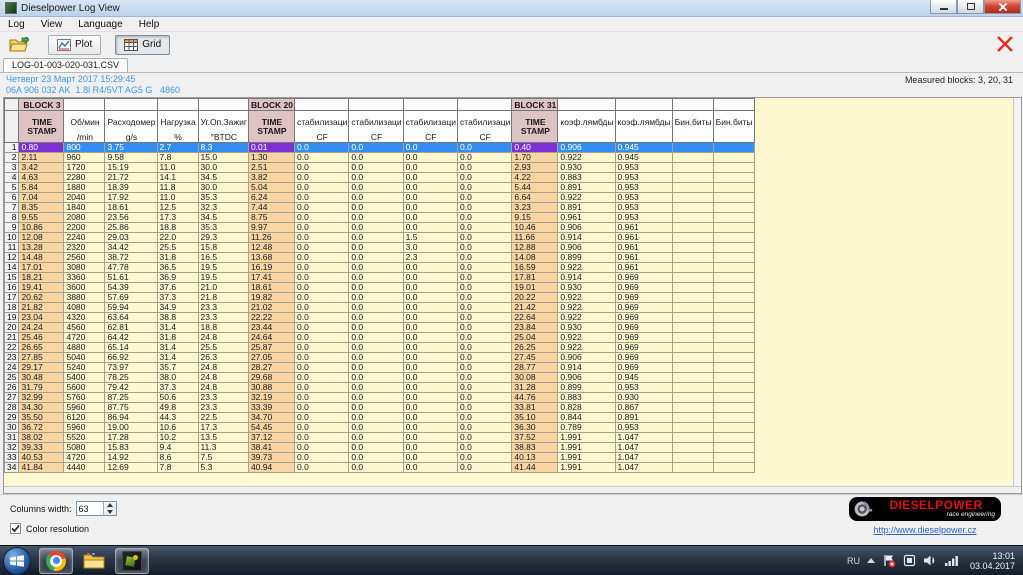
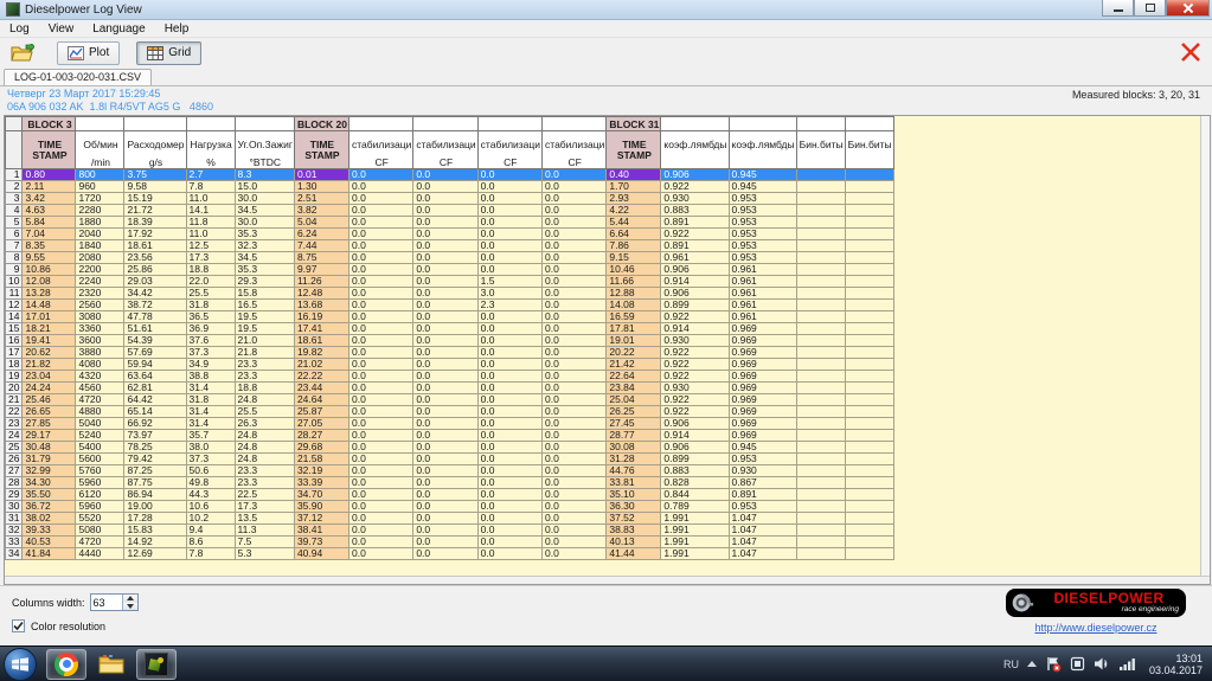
  Dieselpower Log View
  Log
  View
  Language
  Help
  Plot
  Grid
  LOG-01-003-020-031.CSV
  Четверг 23 Март 2017 15:29:45
  06A 906 032 AK 1.8l R4/5VT AG5 G 4860
  Measured blocks: 3, 20, 31
  	BLOCK 3					BLOCK 20					BLOCK 31
  	TIMESTAMP	Об/мин/min	Расходомерg/s	Нагрузка%	Уг.Оп.Зажиг°BTDC	TIMESTAMP	стабилизациCF	стабилизациCF	стабилизациCF	стабилизациCF	TIMESTAMP	коэф.лямбды	коэф.лямбды	Бин.биты	Бин.биты
  1	0.80	800	3.75	2.7	8.3	0.01	0.0	0.0	0.0	0.0	0.40	0.906	0.945
  2	2.11	960	9.58	7.8	15.0	1.30	0.0	0.0	0.0	0.0	1.70	0.922	0.945
  3	3.42	1720	15.19	11.0	30.0	2.51	0.0	0.0	0.0	0.0	2.93	0.930	0.953
  4	4.63	2280	21.72	14.1	34.5	3.82	0.0	0.0	0.0	0.0	4.22	0.883	0.953
  5	5.84	1880	18.39	11.8	30.0	5.04	0.0	0.0	0.0	0.0	5.44	0.891	0.953
  6	7.04	2040	17.92	11.0	35.3	6.24	0.0	0.0	0.0	0.0	6.64	0.922	0.953
- 7	8.35	1840	18.61	12.5	32.3	7.44	0.0	0.0	0.0	0.0	3.23	0.891	0.953
+ 7	8.35	1840	18.61	12.5	32.3	7.44	0.0	0.0	0.0	0.0	7.86	0.891	0.953
  8	9.55	2080	23.56	17.3	34.5	8.75	0.0	0.0	0.0	0.0	9.15	0.961	0.953
  9	10.86	2200	25.86	18.8	35.3	9.97	0.0	0.0	0.0	0.0	10.46	0.906	0.961
  10	12.08	2240	29.03	22.0	29.3	11.26	0.0	0.0	1.5	0.0	11.66	0.914	0.961
  11	13.28	2320	34.42	25.5	15.8	12.48	0.0	0.0	3.0	0.0	12.88	0.906	0.961
  12	14.48	2560	38.72	31.8	16.5	13.68	0.0	0.0	2.3	0.0	14.08	0.899	0.961
  14	17.01	3080	47.78	36.5	19.5	16.19	0.0	0.0	0.0	0.0	16.59	0.922	0.961
  15	18.21	3360	51.61	36.9	19.5	17.41	0.0	0.0	0.0	0.0	17.81	0.914	0.969
  16	19.41	3600	54.39	37.6	21.0	18.61	0.0	0.0	0.0	0.0	19.01	0.930	0.969
  17	20.62	3880	57.69	37.3	21.8	19.82	0.0	0.0	0.0	0.0	20.22	0.922	0.969
  18	21.82	4080	59.94	34.9	23.3	21.02	0.0	0.0	0.0	0.0	21.42	0.922	0.969
  19	23.04	4320	63.64	38.8	23.3	22.22	0.0	0.0	0.0	0.0	22.64	0.922	0.969
  20	24.24	4560	62.81	31.4	18.8	23.44	0.0	0.0	0.0	0.0	23.84	0.930	0.969
  21	25.46	4720	64.42	31.8	24.8	24.64	0.0	0.0	0.0	0.0	25.04	0.922	0.969
  22	26.65	4880	65.14	31.4	25.5	25.87	0.0	0.0	0.0	0.0	26.25	0.922	0.969
  23	27.85	5040	66.92	31.4	26.3	27.05	0.0	0.0	0.0	0.0	27.45	0.906	0.969
  24	29.17	5240	73.97	35.7	24.8	28.27	0.0	0.0	0.0	0.0	28.77	0.914	0.969
  25	30.48	5400	78.25	38.0	24.8	29.68	0.0	0.0	0.0	0.0	30.08	0.906	0.945
- 26	31.79	5600	79.42	37.3	24.8	30.88	0.0	0.0	0.0	0.0	31.28	0.899	0.953
+ 26	31.79	5600	79.42	37.3	24.8	21.58	0.0	0.0	0.0	0.0	31.28	0.899	0.953
  27	32.99	5760	87.25	50.6	23.3	32.19	0.0	0.0	0.0	0.0	44.76	0.883	0.930
  28	34.30	5960	87.75	49.8	23.3	33.39	0.0	0.0	0.0	0.0	33.81	0.828	0.867
  29	35.50	6120	86.94	44.3	22.5	34.70	0.0	0.0	0.0	0.0	35.10	0.844	0.891
- 30	36.72	5960	19.00	10.6	17.3	54.45	0.0	0.0	0.0	0.0	36.30	0.789	0.953
+ 30	36.72	5960	19.00	10.6	17.3	35.90	0.0	0.0	0.0	0.0	36.30	0.789	0.953
  31	38.02	5520	17.28	10.2	13.5	37.12	0.0	0.0	0.0	0.0	37.52	1.991	1.047
  32	39.33	5080	15.83	9.4	11.3	38.41	0.0	0.0	0.0	0.0	38.83	1.991	1.047
  33	40.53	4720	14.92	8.6	7.5	39.73	0.0	0.0	0.0	0.0	40.13	1.991	1.047
  34	41.84	4440	12.69	7.8	5.3	40.94	0.0	0.0	0.0	0.0	41.44	1.991	1.047
  Columns width:
  63
  Color resolution
  DIESELPOWER
  http://www.dieselpower.cz
  RU
  13:01
  03.04.2017
